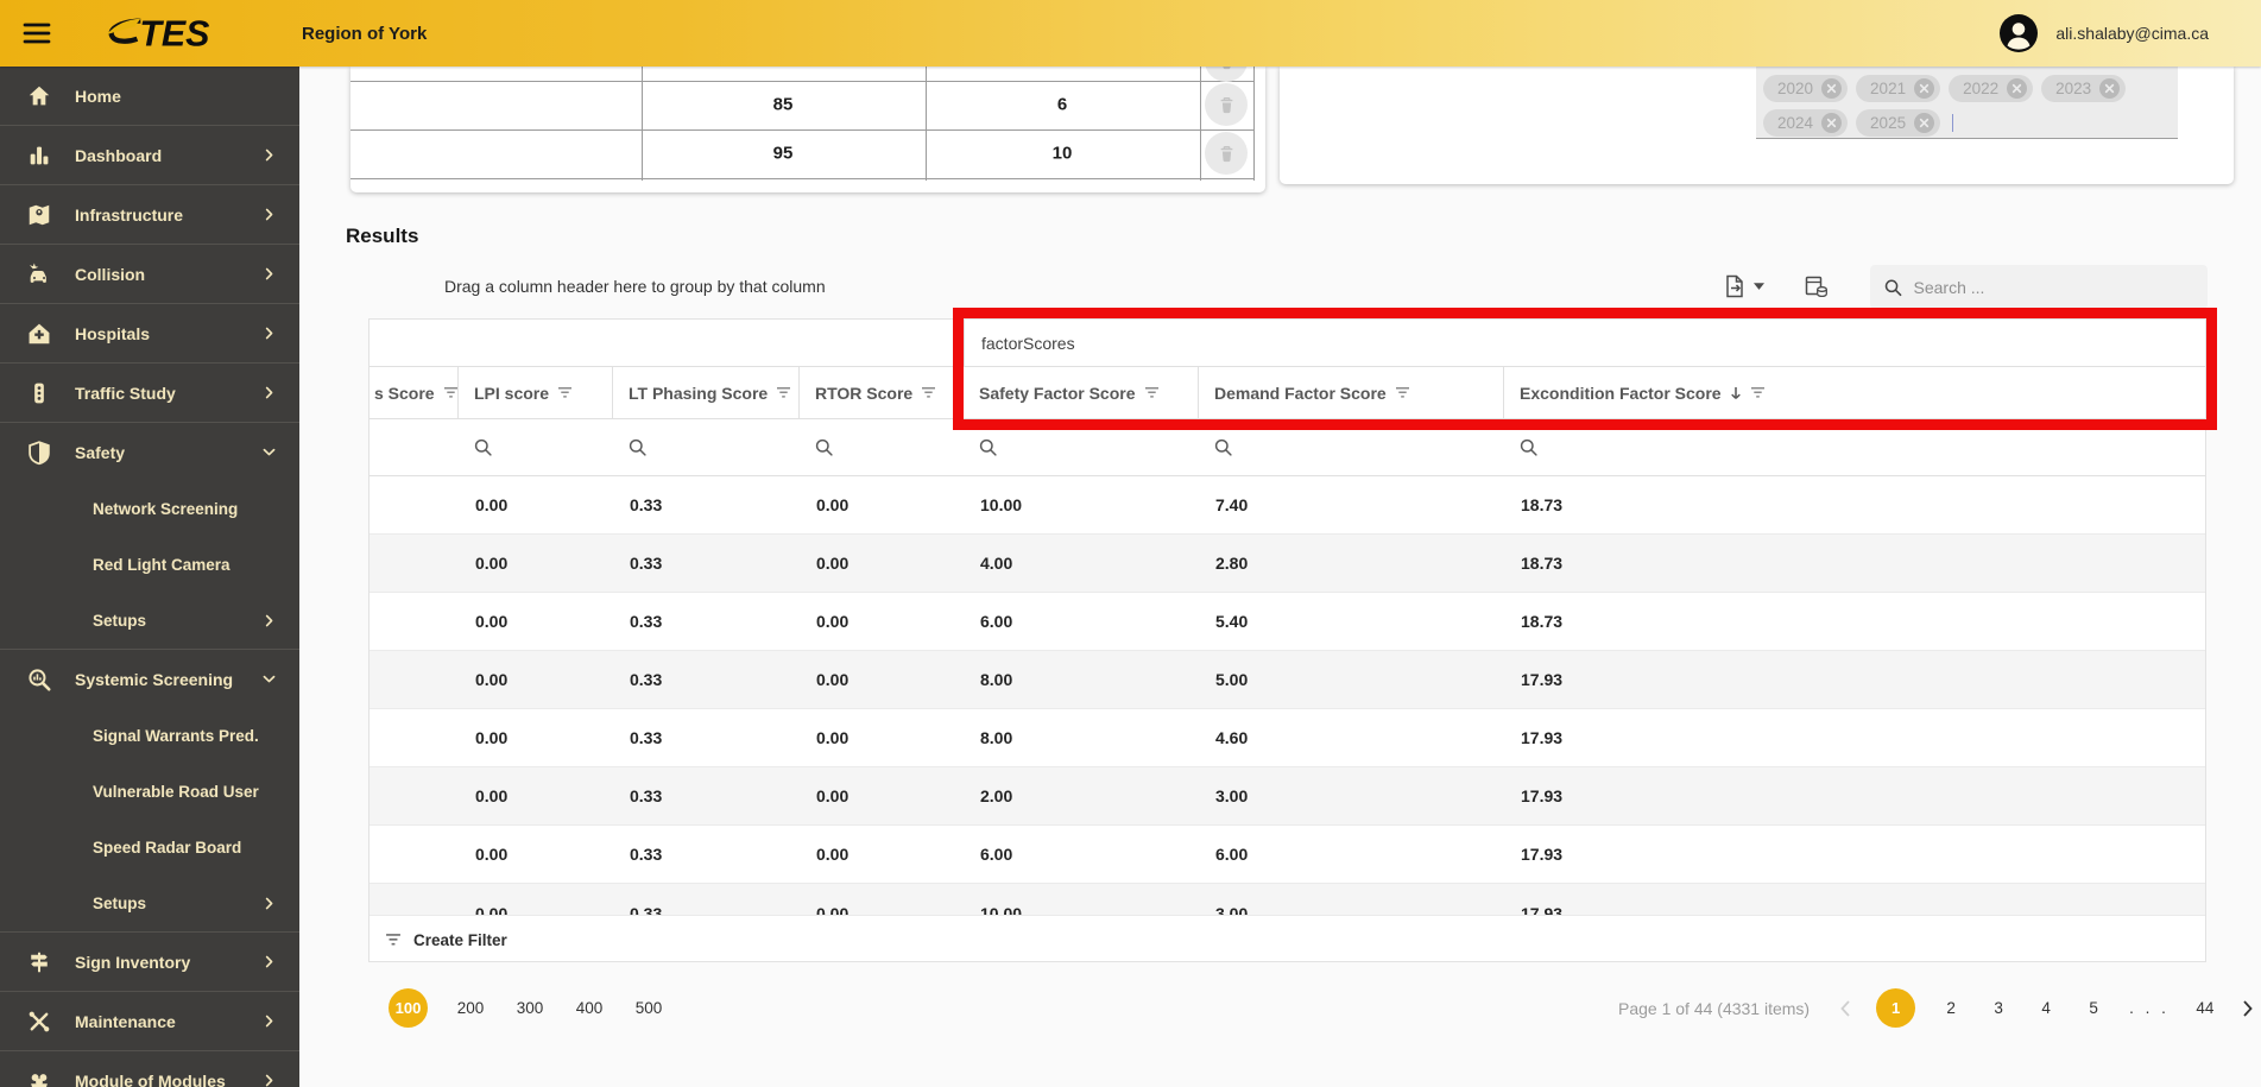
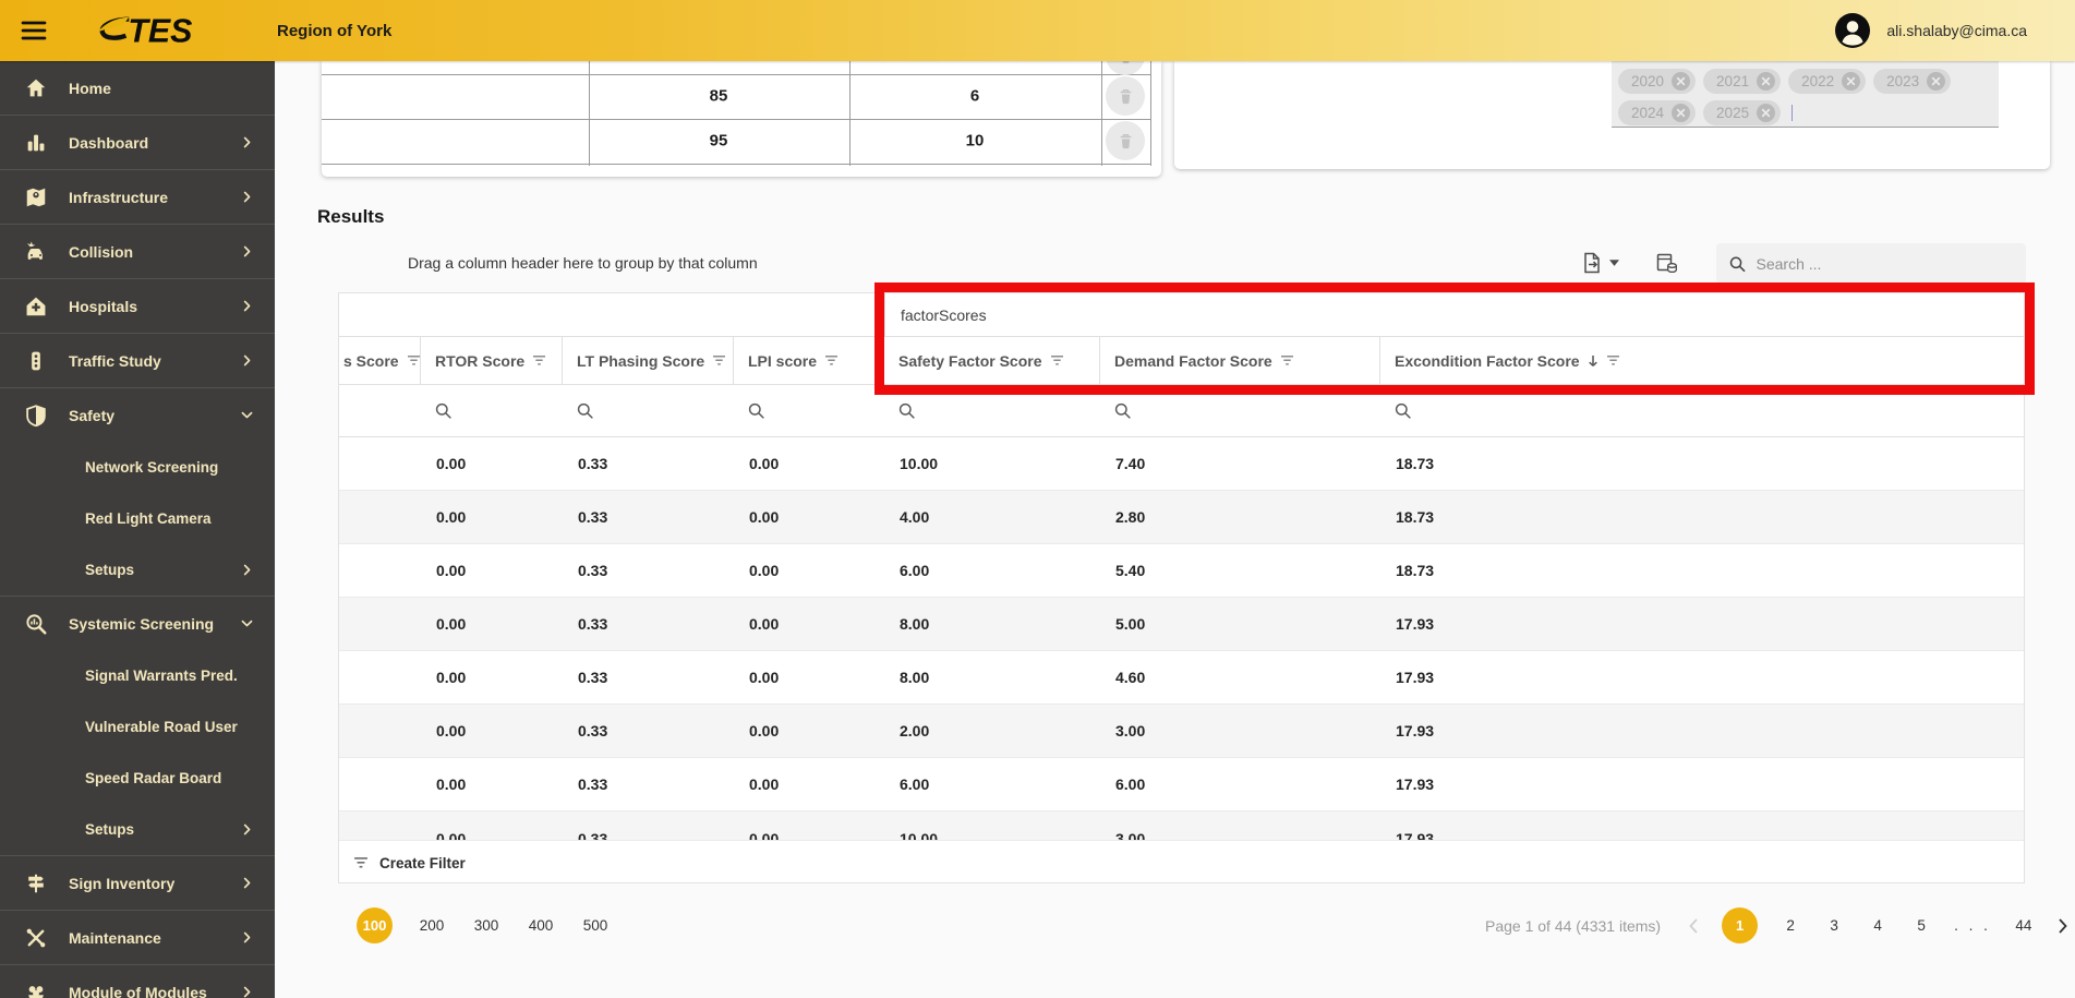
  TES
  Region of York
  ali.shalaby@cima.ca
  Home
  Dashboard
  Infrastructure
  Collision
  Hospitals
  Traffic Study
  Safety
  Network Screening
  Red Light Camera
  Setups
  Systemic Screening
  Signal Warrants Pred.
  Vulnerable Road User
  Speed Radar Board
  Setups
  Sign Inventory
  Maintenance
  Module of Modules
  85
  6
  95
  10
  2020
  2021
  2022
  2023
  2024
  2025
  Results
  Drag a column header here to group by that column
  Search ...
  factorScores
  s Score
- LPI score
+ RTOR Score
  LT Phasing Score
- RTOR Score
+ LPI score
  Safety Factor Score
  Demand Factor Score
  Excondition Factor Score
  0.00
  0.33
  0.00
  10.00
  7.40
  18.73
  0.00
  0.33
  0.00
  4.00
  2.80
  18.73
  0.00
  0.33
  0.00
  6.00
  5.40
  18.73
  0.00
  0.33
  0.00
  8.00
  5.00
  17.93
  0.00
  0.33
  0.00
  8.00
  4.60
  17.93
  0.00
  0.33
  0.00
  2.00
  3.00
  17.93
  0.00
  0.33
  0.00
  6.00
  6.00
  17.93
  0.00
  0.33
  0.00
  10.00
  3.00
  17.93
  Create Filter
  100
  200
  300
  400
  500
  Page 1 of 44 (4331 items)
  1
  2
  3
  4
  5
  . . .
  44
